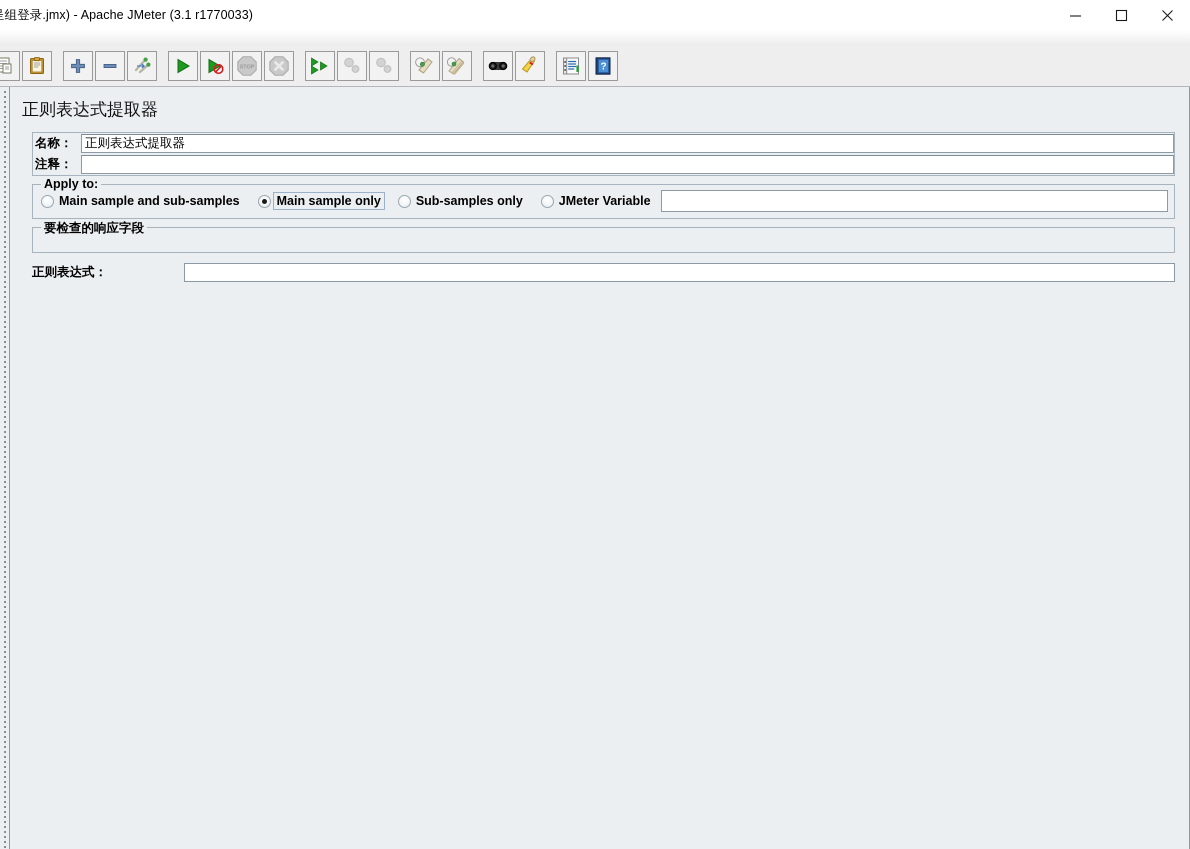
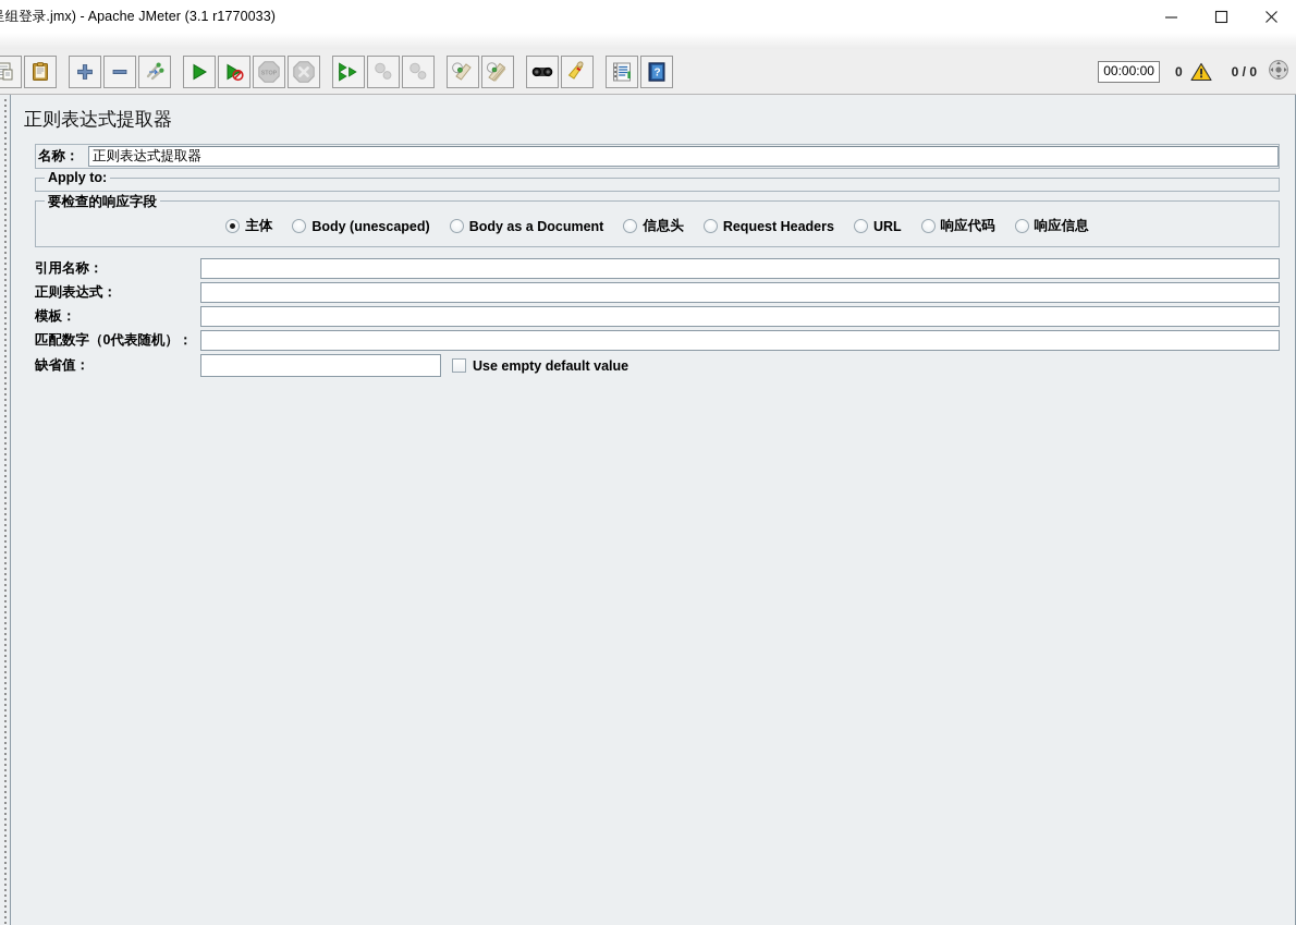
  组登录.jmx) - Apache JMeter (3.1 r1770033)
  ?
+ 00:00:00
+ 0
+ 0 / 0
  正则表达式提取器
  名称：
  正则表达式提取器
- 注释：
  Apply to:
- Main sample and sub-samples
- Main sample only
- Sub-samples only
- JMeter Variable
  要检查的响应字段
+ 主体
+ Body (unescaped)
+ Body as a Document
+ 信息头
+ Request Headers
+ URL
+ 响应代码
+ 响应信息
+ 引用名称：
  正则表达式：
+ 模板：
+ 匹配数字（0代表随机）：
+ 缺省值：
+ Use empty default value
